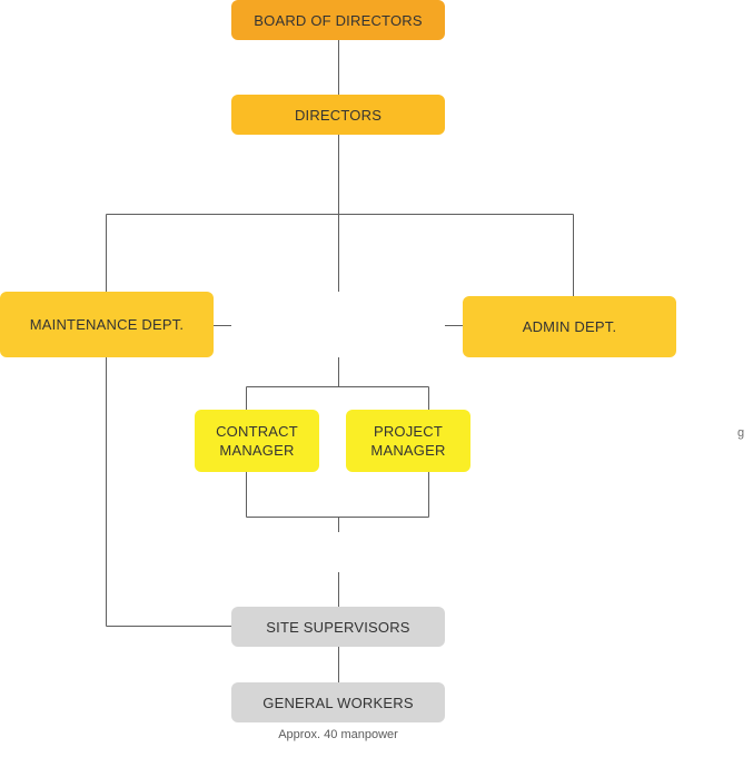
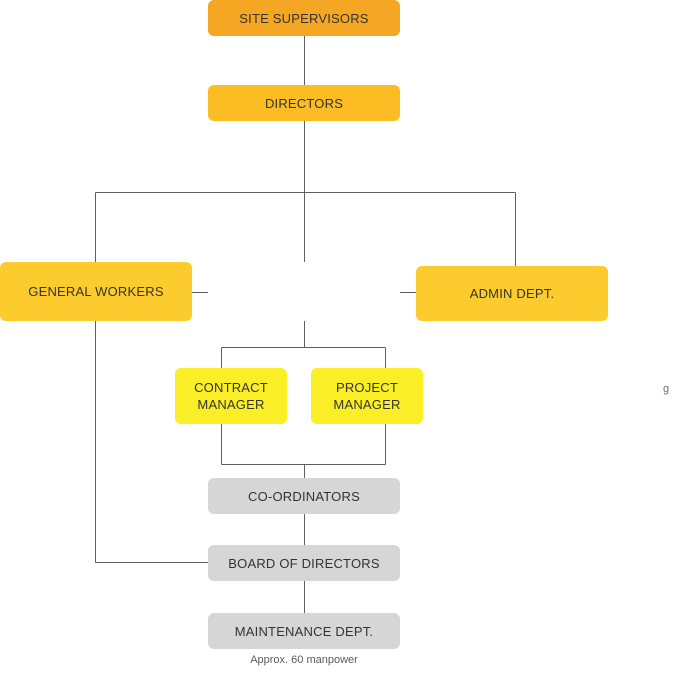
- BOARD OF DIRECTORS
+ SITE SUPERVISORS
  DIRECTORS
- MAINTENANCE DEPT.
+ GENERAL WORKERS
  ADMIN DEPT.
  CONTRACT
  MANAGER
  PROJECT
  MANAGER
+ CO-ORDINATORS
- SITE SUPERVISORS
+ BOARD OF DIRECTORS
- GENERAL WORKERS
+ MAINTENANCE DEPT.
- Approx. 40 manpower
+ Approx. 60 manpower
  g
